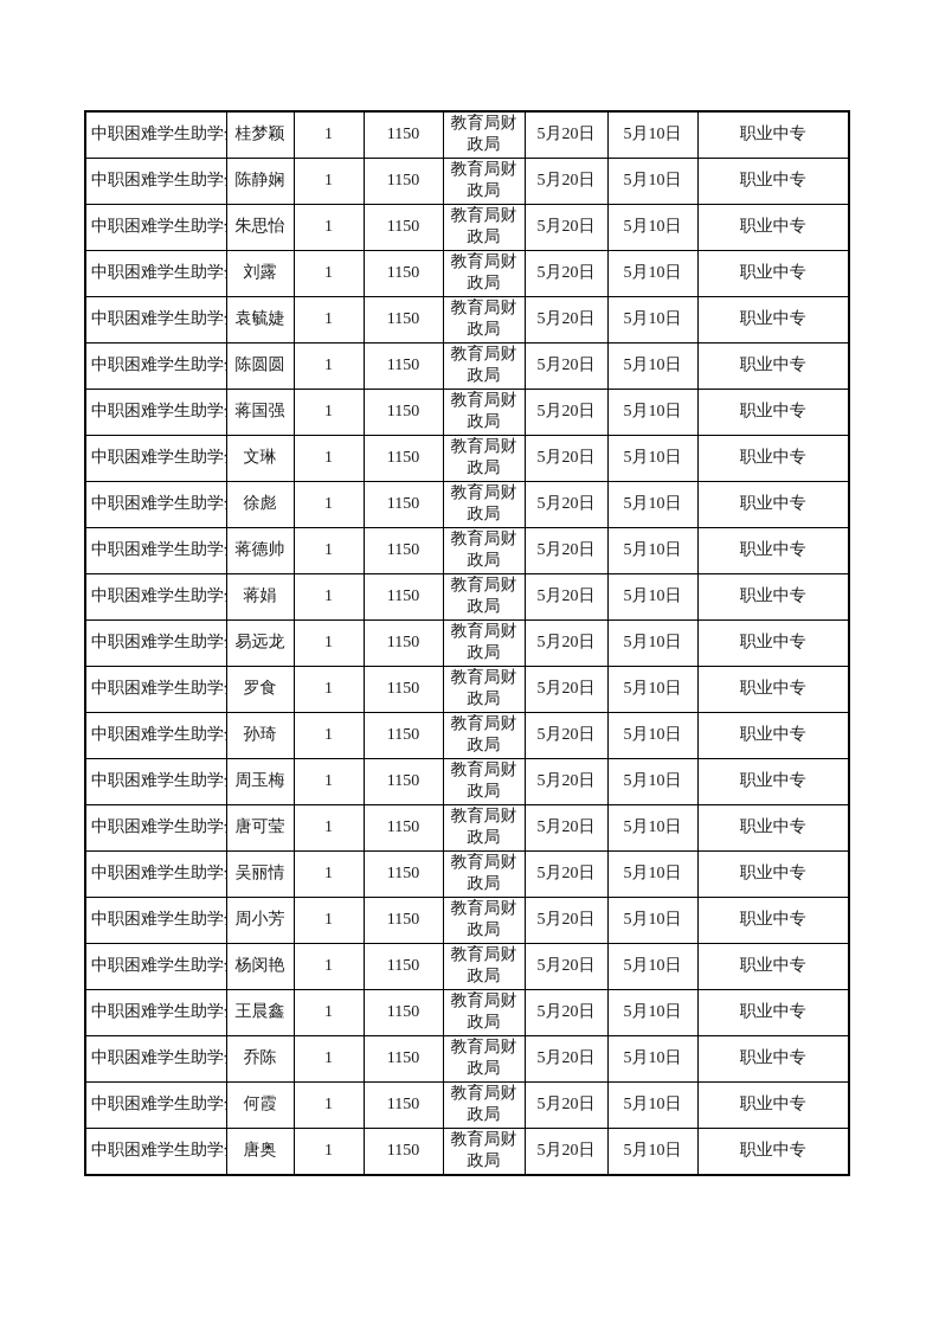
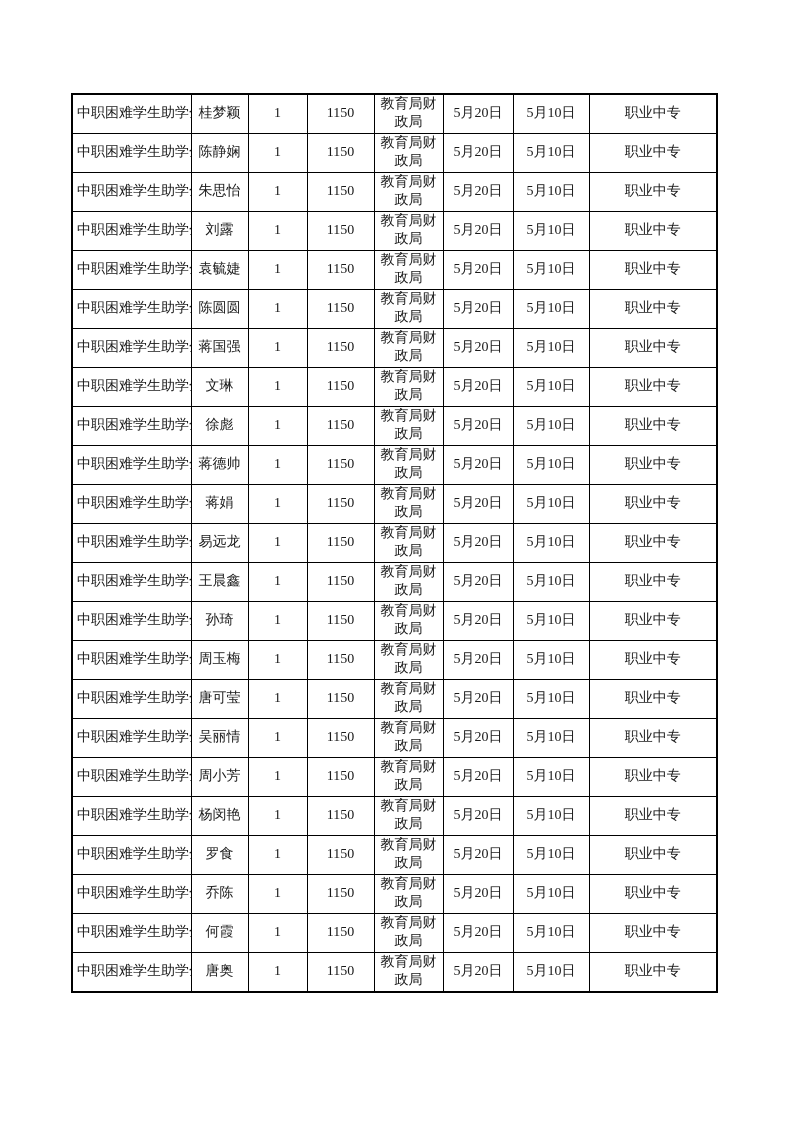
  中职困难学生助学	桂梦颖	1	1150	教育局财政局	5月20日	5月10日	职业中专
  中职困难学生助学	陈静娴	1	1150	教育局财政局	5月20日	5月10日	职业中专
  中职困难学生助学	朱思怡	1	1150	教育局财政局	5月20日	5月10日	职业中专
  中职困难学生助学	刘露	1	1150	教育局财政局	5月20日	5月10日	职业中专
  中职困难学生助学	袁毓婕	1	1150	教育局财政局	5月20日	5月10日	职业中专
  中职困难学生助学	陈圆圆	1	1150	教育局财政局	5月20日	5月10日	职业中专
  中职困难学生助学	蒋国强	1	1150	教育局财政局	5月20日	5月10日	职业中专
  中职困难学生助学	文琳	1	1150	教育局财政局	5月20日	5月10日	职业中专
  中职困难学生助学	徐彪	1	1150	教育局财政局	5月20日	5月10日	职业中专
  中职困难学生助学	蒋德帅	1	1150	教育局财政局	5月20日	5月10日	职业中专
  中职困难学生助学	蒋娟	1	1150	教育局财政局	5月20日	5月10日	职业中专
  中职困难学生助学	易远龙	1	1150	教育局财政局	5月20日	5月10日	职业中专
- 中职困难学生助学	罗食	1	1150	教育局财政局	5月20日	5月10日	职业中专
+ 中职困难学生助学	王晨鑫	1	1150	教育局财政局	5月20日	5月10日	职业中专
  中职困难学生助学	孙琦	1	1150	教育局财政局	5月20日	5月10日	职业中专
  中职困难学生助学	周玉梅	1	1150	教育局财政局	5月20日	5月10日	职业中专
  中职困难学生助学	唐可莹	1	1150	教育局财政局	5月20日	5月10日	职业中专
  中职困难学生助学	吴丽情	1	1150	教育局财政局	5月20日	5月10日	职业中专
  中职困难学生助学	周小芳	1	1150	教育局财政局	5月20日	5月10日	职业中专
  中职困难学生助学	杨闵艳	1	1150	教育局财政局	5月20日	5月10日	职业中专
- 中职困难学生助学	王晨鑫	1	1150	教育局财政局	5月20日	5月10日	职业中专
+ 中职困难学生助学	罗食	1	1150	教育局财政局	5月20日	5月10日	职业中专
  中职困难学生助学	乔陈	1	1150	教育局财政局	5月20日	5月10日	职业中专
  中职困难学生助学	何霞	1	1150	教育局财政局	5月20日	5月10日	职业中专
  中职困难学生助学	唐奥	1	1150	教育局财政局	5月20日	5月10日	职业中专
